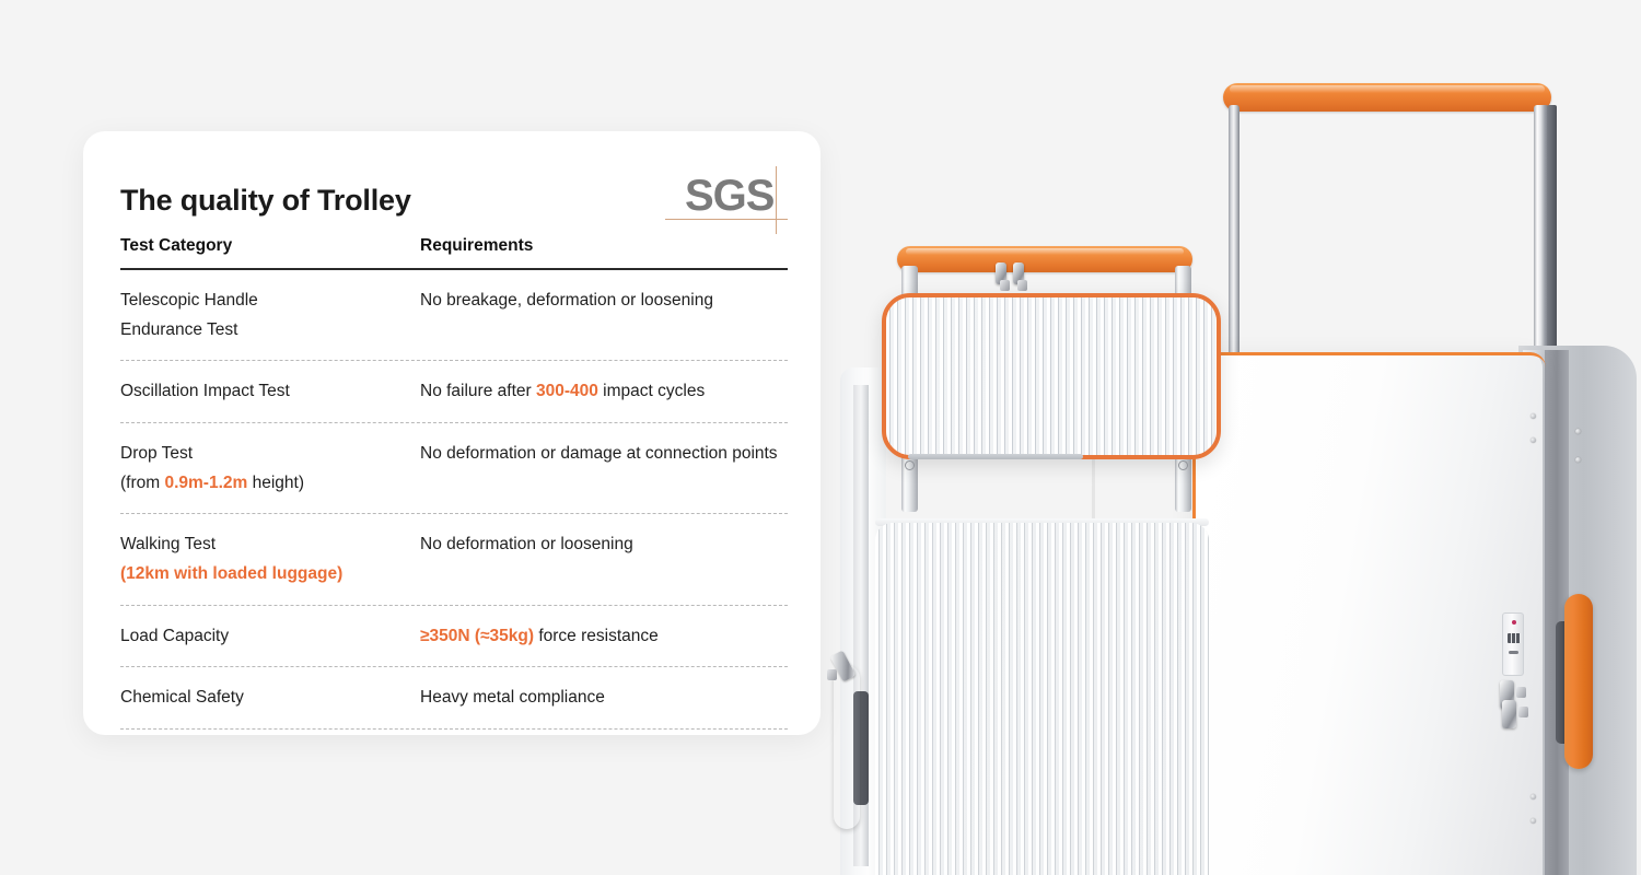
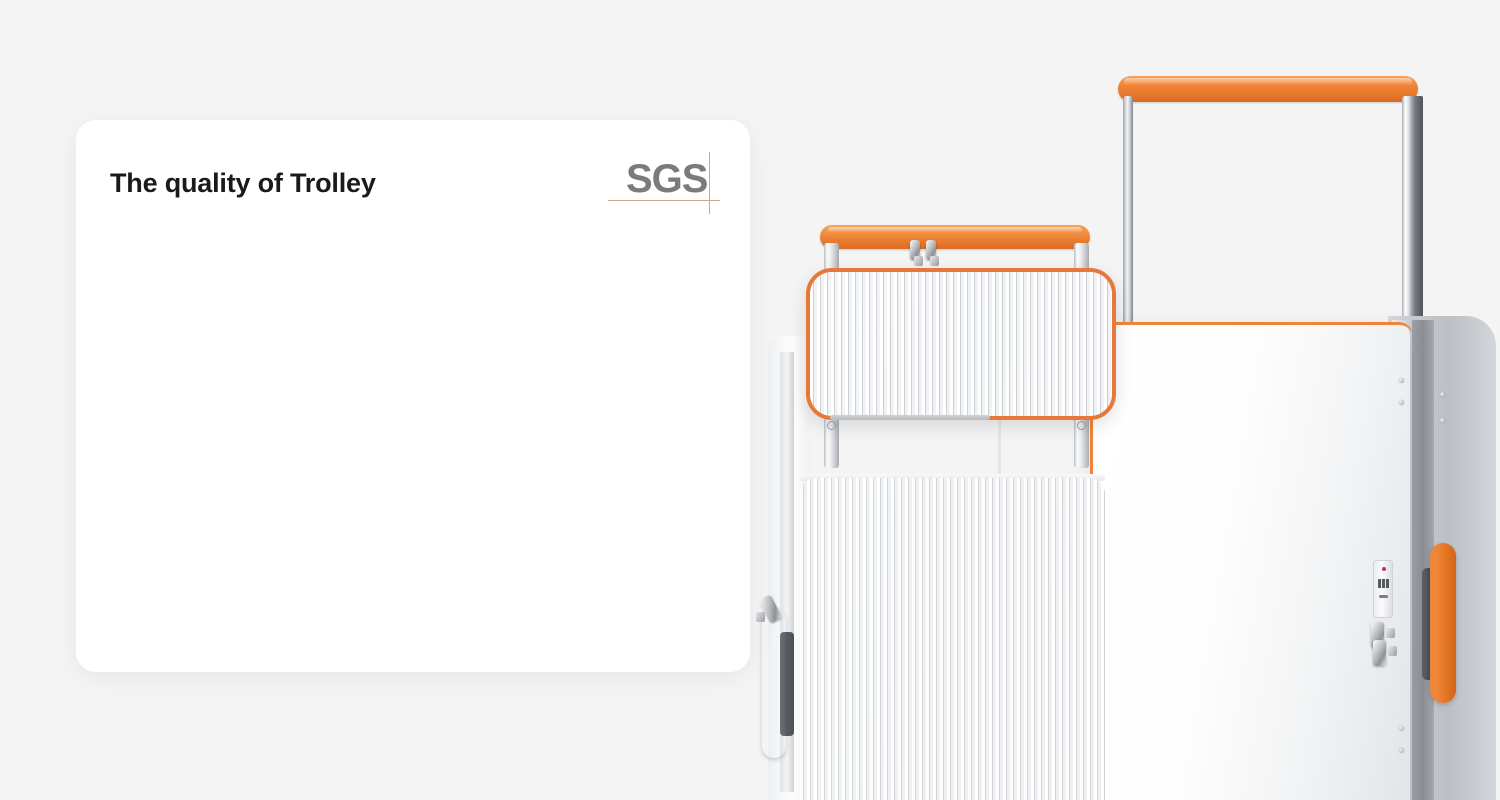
  The quality of Trolley
  SGS
- Test Category
- Requirements
- Telescopic Handle
- Endurance Test
- No breakage, deformation or loosening
- Oscillation Impact Test
- No failure after 300-400 impact cycles
- Drop Test
- (from 0.9m-1.2m height)
- No deformation or damage at connection points
- Walking Test
- (12km with loaded luggage)
- No deformation or loosening
- Load Capacity
- ≥350N (≈35kg) force resistance
- Chemical Safety
- Heavy metal compliance
